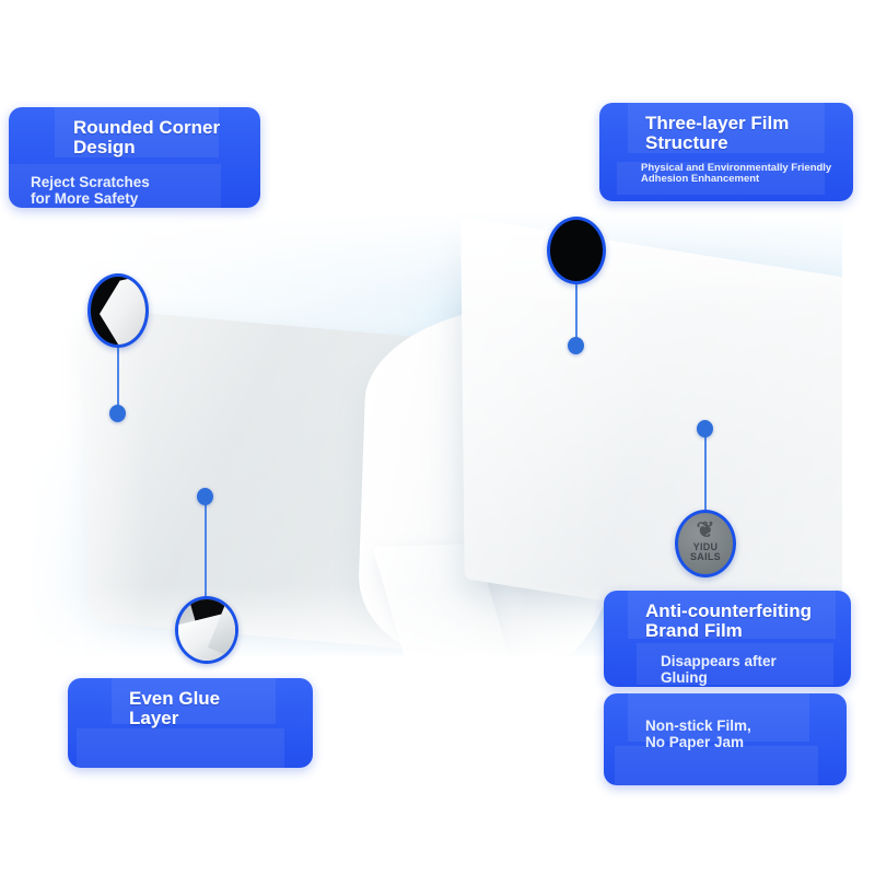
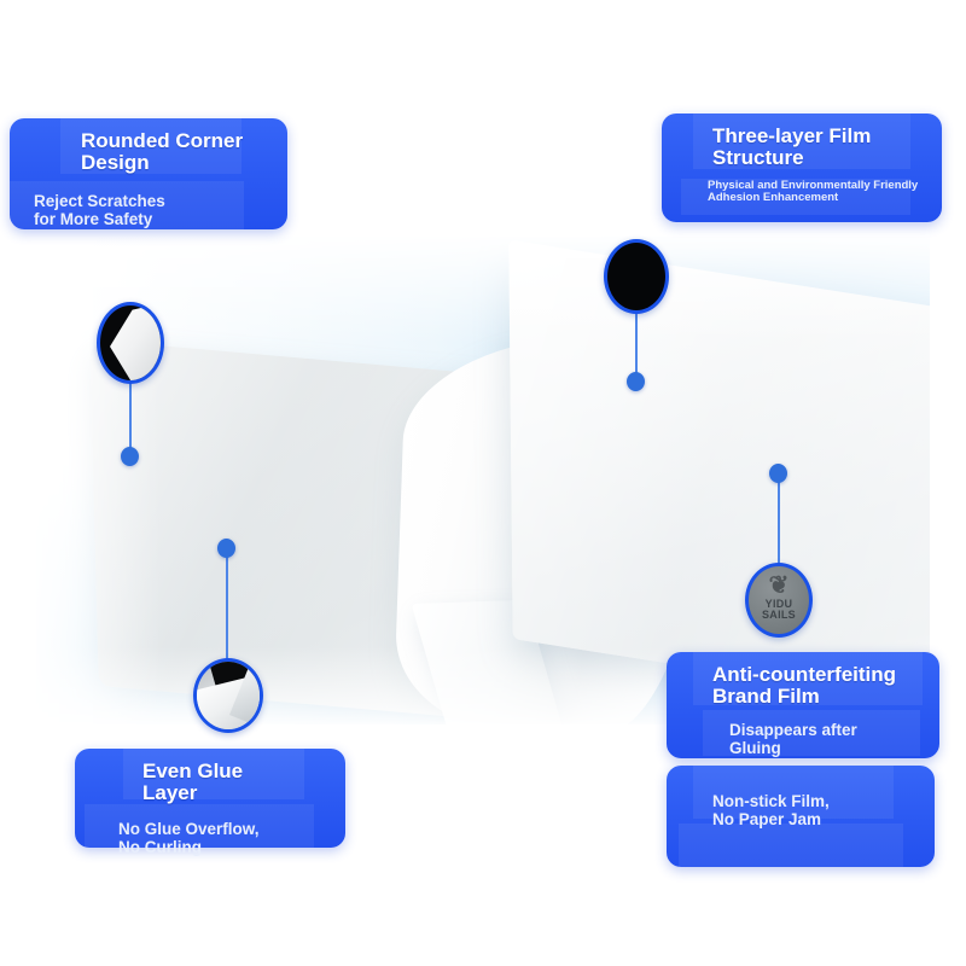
  ❦
  YIDU
  SAILS
  Rounded Corner
  Design
  Reject Scratches
  for More Safety
  Three-layer Film
  Structure
  Physical and Environmentally Friendly
  Adhesion Enhancement
  Even Glue
  Layer
+ No Glue Overflow,
+ No Curling
  Anti-counterfeiting
  Brand Film
  Disappears after
  Gluing
  Non-stick Film,
  No Paper Jam
